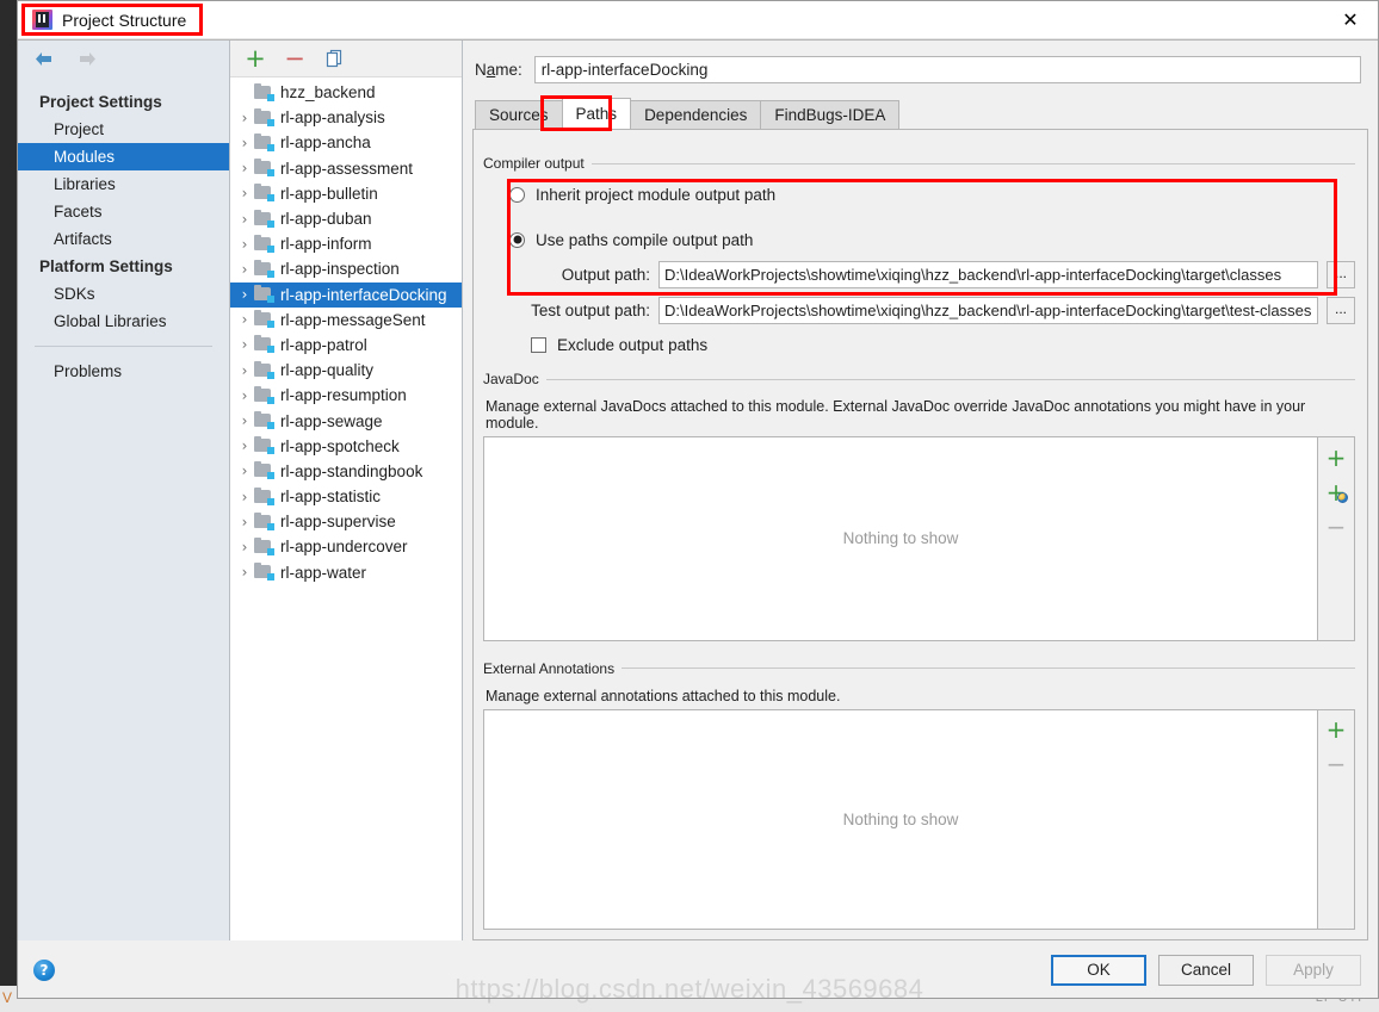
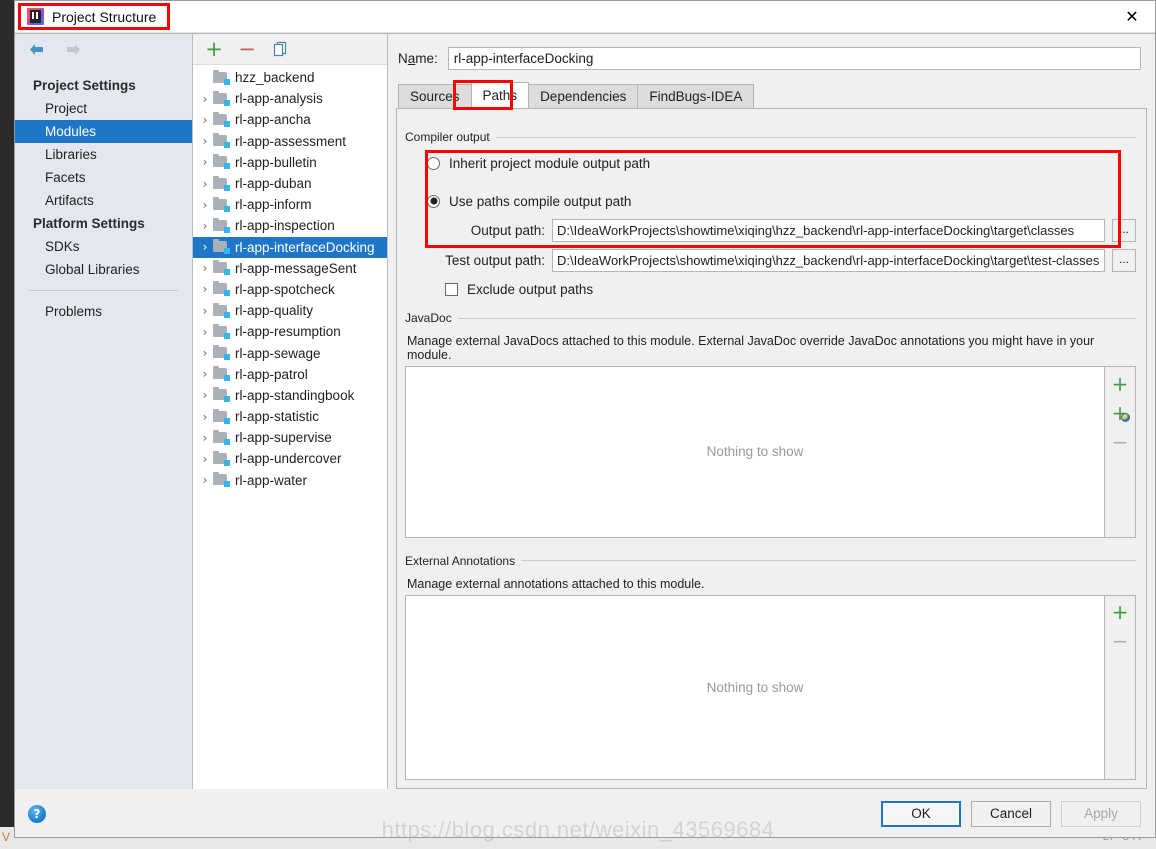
  V
  Project Structure
  ✕
  Project Settings
  Project
  Modules
  Libraries
  Facets
  Artifacts
  Platform Settings
  SDKs
  Global Libraries
  Problems
  +
  −
  hzz_backend
  ›
  rl-app-analysis
  ›
  rl-app-ancha
  ›
  rl-app-assessment
  ›
  rl-app-bulletin
  ›
  rl-app-duban
  ›
  rl-app-inform
  ›
  rl-app-inspection
  ›
  rl-app-interfaceDocking
  ›
  rl-app-messageSent
  ›
- rl-app-patrol
+ rl-app-spotcheck
  ›
  rl-app-quality
  ›
  rl-app-resumption
  ›
  rl-app-sewage
  ›
- rl-app-spotcheck
+ rl-app-patrol
  ›
  rl-app-standingbook
  ›
  rl-app-statistic
  ›
  rl-app-supervise
  ›
  rl-app-undercover
  ›
  rl-app-water
  Name:
  rl-app-interfaceDocking
  Sources
  Paths
  Dependencies
  FindBugs-IDEA
  Compiler output
  Inherit project module output path
  Use paths compile output path
  Output path:
  D:\IdeaWorkProjects\showtime\xiqing\hzz_backend\rl-app-interfaceDocking\target\classes
  ...
  Test output path:
  D:\IdeaWorkProjects\showtime\xiqing\hzz_backend\rl-app-interfaceDocking\target\test-classes
  ...
  Exclude output paths
  JavaDoc
  Manage external JavaDocs attached to this module. External JavaDoc override JavaDoc annotations you might have in your module.
  Nothing to show
  +
  +
  −
  External Annotations
  Manage external annotations attached to this module.
  Nothing to show
  +
  −
  ?
  OK
  Cancel
  Apply
  https://blog.csdn.net/weixin_43569684
